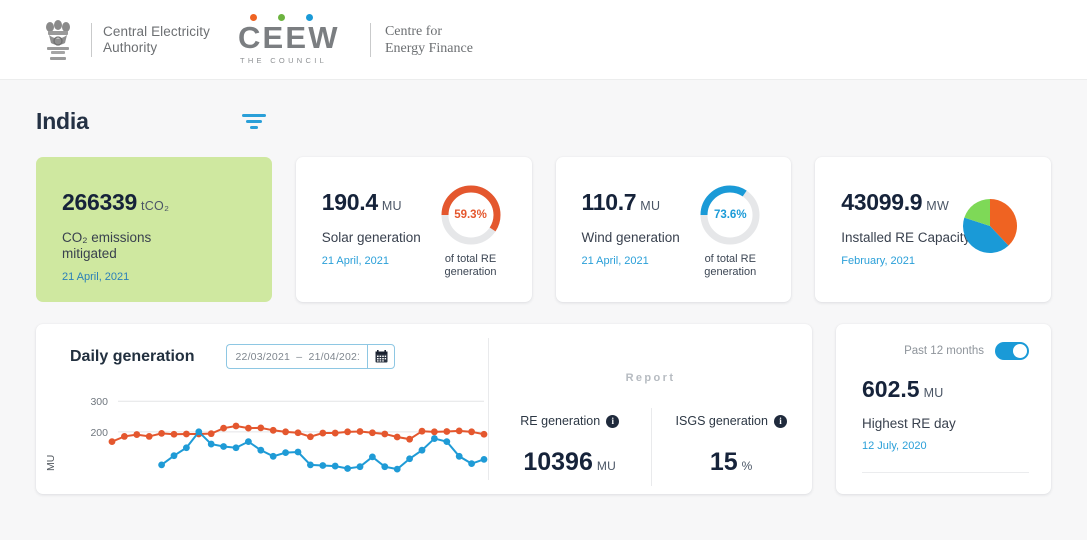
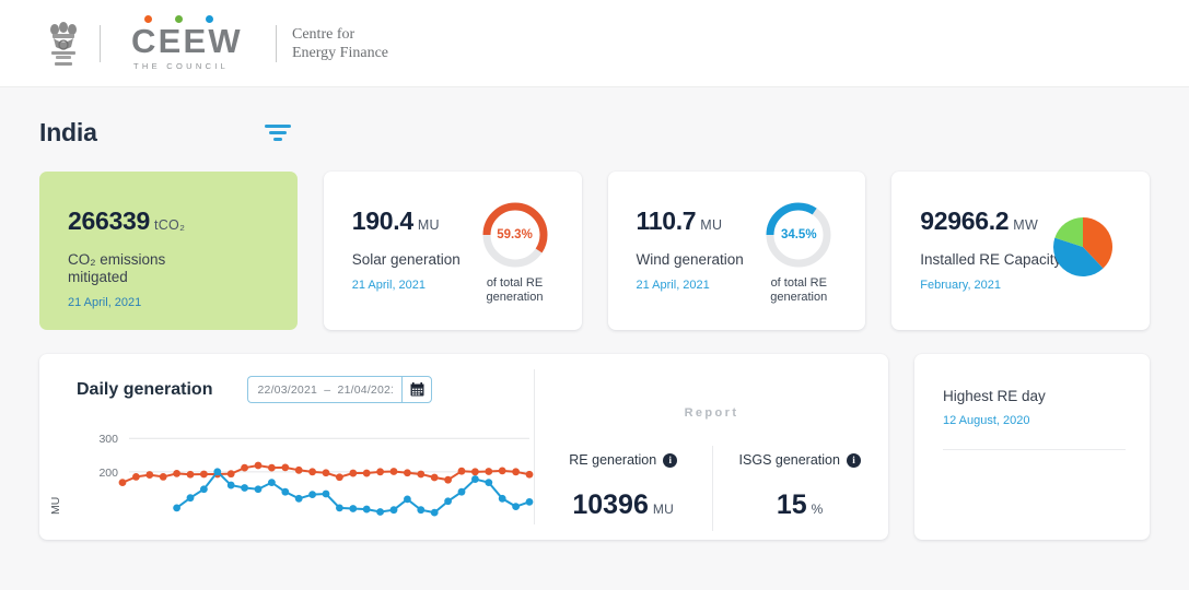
- Central Electricity
- Authority
  CEEW
  THE COUNCIL
  Centre for
  Energy Finance
  India
  266339 tCO₂
  CO₂ emissions mitigated
  21 April, 2021
  190.4 MU
  Solar generation
  21 April, 2021
  59.3%
  of total RE generation
  110.7 MU
  Wind generation
  21 April, 2021
- 73.6%
+ 34.5%
  of total RE generation
- 43099.9 MW
+ 92966.2 MW
  Installed RE Capacit
  February, 2021
  Daily generation
  22/03/2021 – 21/04/202
  200
  300
  Report
  RE generation
  i
  10396 MU
  ISGS generation
  i
  15 %
- Past 12 months
- 602.5 MU
  Highest RE day
- 12 July, 2020
+ 12 August, 2020
